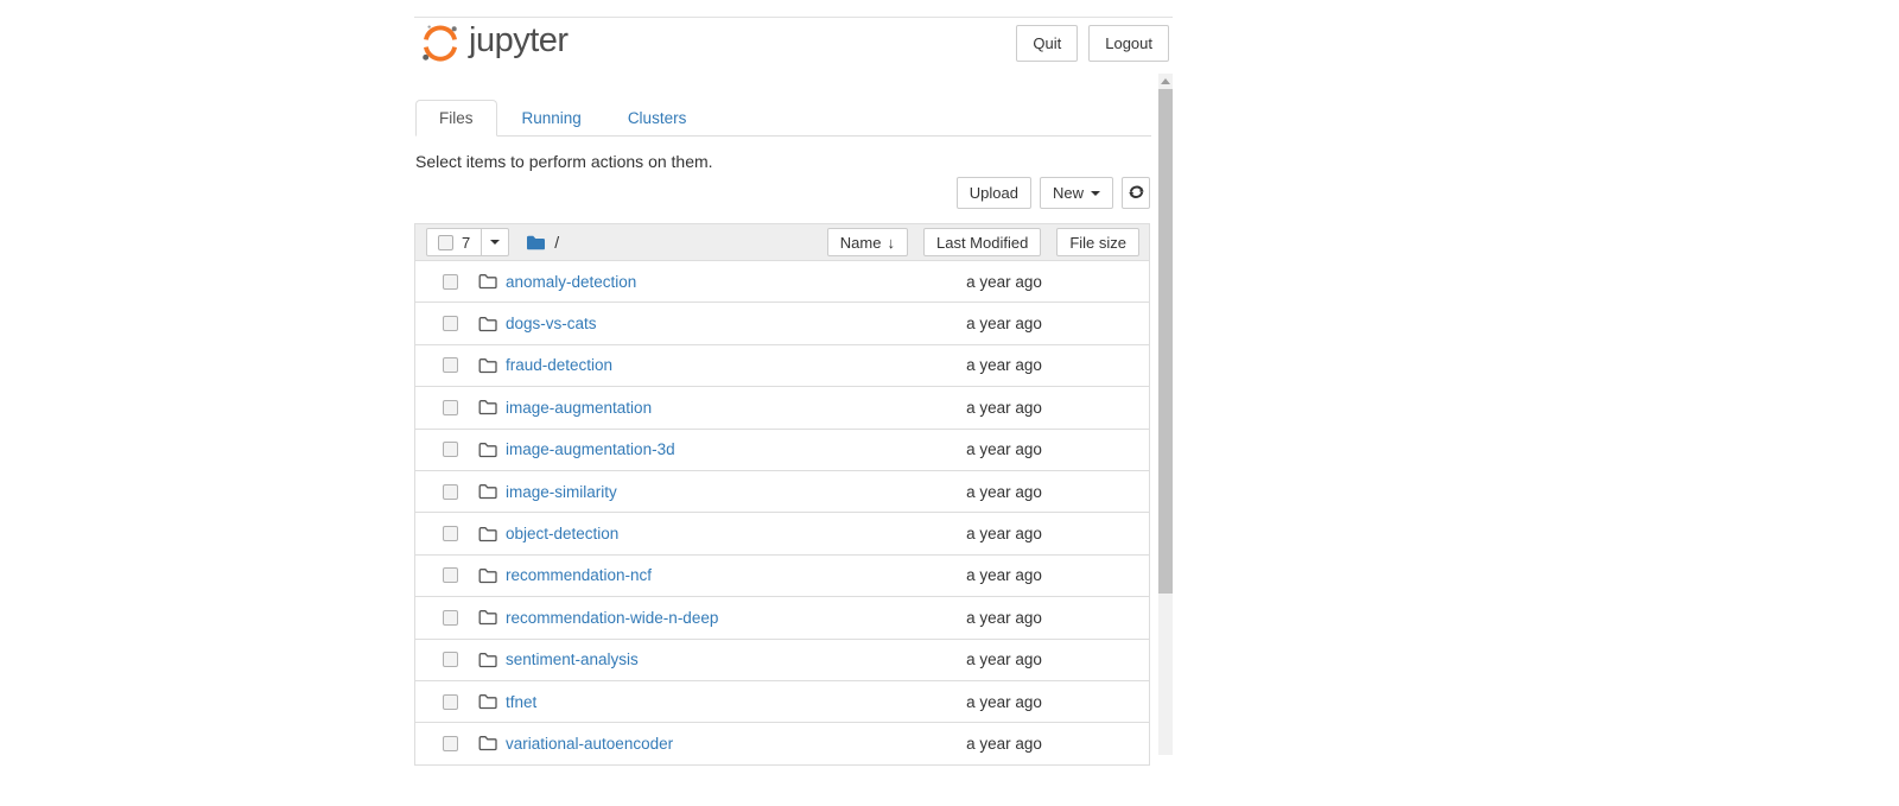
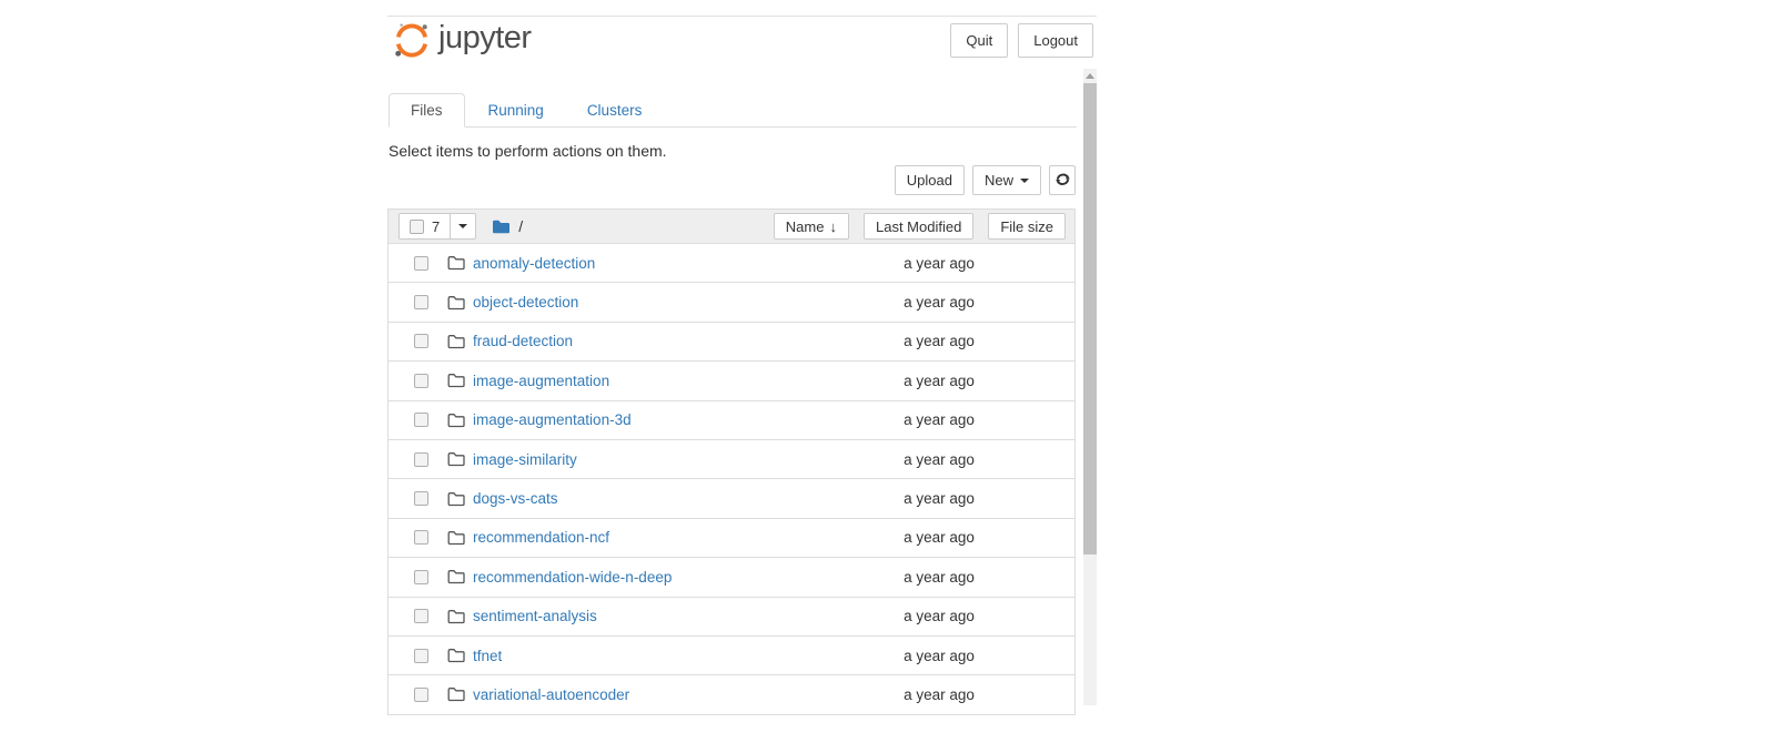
  jupyter
  Quit
  Logout
  Files
  Running
  Clusters
  Select items to perform actions on them.
  Upload
  New
  7
  /
  Name
  ↓
  Last Modified
  File size
  anomaly-detection
  a year ago
- dogs-vs-cats
+ object-detection
  a year ago
  fraud-detection
  a year ago
  image-augmentation
  a year ago
  image-augmentation-3d
  a year ago
  image-similarity
  a year ago
- object-detection
+ dogs-vs-cats
  a year ago
  recommendation-ncf
  a year ago
  recommendation-wide-n-deep
  a year ago
  sentiment-analysis
  a year ago
  tfnet
  a year ago
  variational-autoencoder
  a year ago
